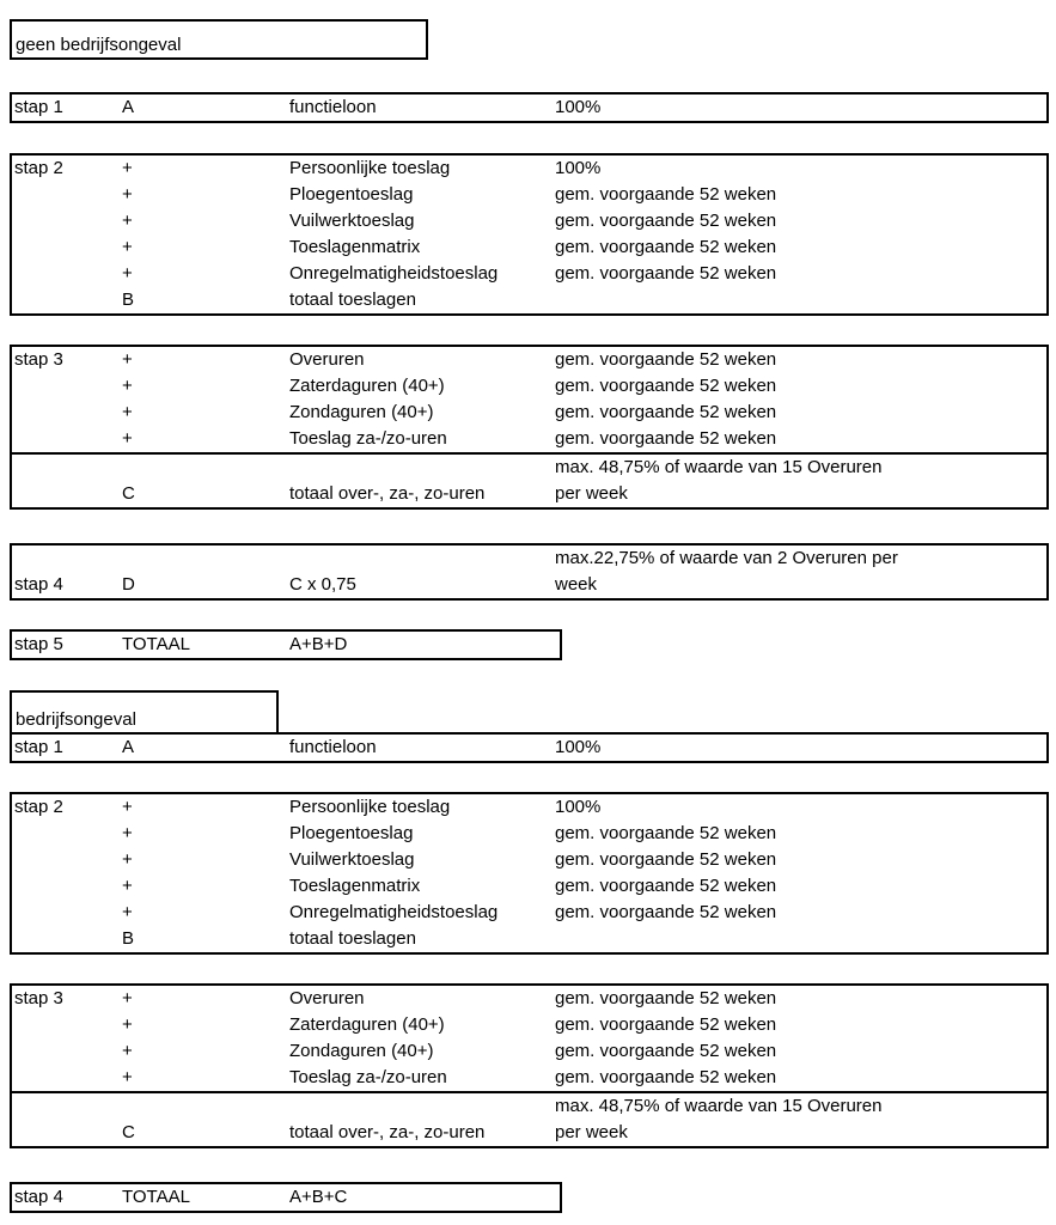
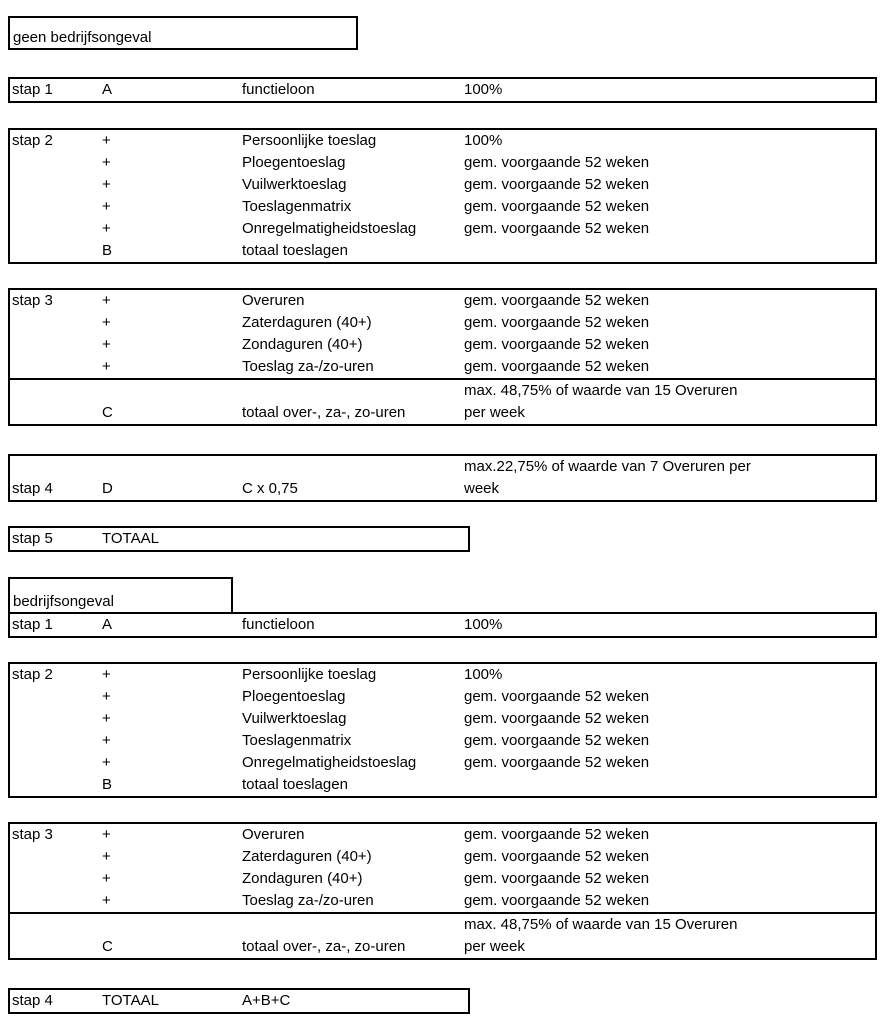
  geen bedrijfsongeval
  stap 1
  A
  functieloon
  100%
  stap 2
  +
  Persoonlijke toeslag
  100%
  +
  Ploegentoeslag
  gem. voorgaande 52 weken
  +
  Vuilwerktoeslag
  gem. voorgaande 52 weken
  +
  Toeslagenmatrix
  gem. voorgaande 52 weken
  +
  Onregelmatigheidstoeslag
  gem. voorgaande 52 weken
  B
  totaal toeslagen
  stap 3
  +
  Overuren
  gem. voorgaande 52 weken
  +
  Zaterdaguren (40+)
  gem. voorgaande 52 weken
  +
  Zondaguren (40+)
  gem. voorgaande 52 weken
  +
  Toeslag za-/zo-uren
  gem. voorgaande 52 weken
  max. 48,75% of waarde van 15 Overuren
  C
  totaal over-, za-, zo-uren
  per week
- max.22,75% of waarde van 2 Overuren per
+ max.22,75% of waarde van 7 Overuren per
  stap 4
  D
  C x 0,75
  week
  stap 5
  TOTAAL
- A+B+D
  bedrijfsongeval
  stap 1
  A
  functieloon
  100%
  stap 2
  +
  Persoonlijke toeslag
  100%
  +
  Ploegentoeslag
  gem. voorgaande 52 weken
  +
  Vuilwerktoeslag
  gem. voorgaande 52 weken
  +
  Toeslagenmatrix
  gem. voorgaande 52 weken
  +
  Onregelmatigheidstoeslag
  gem. voorgaande 52 weken
  B
  totaal toeslagen
  stap 3
  +
  Overuren
  gem. voorgaande 52 weken
  +
  Zaterdaguren (40+)
  gem. voorgaande 52 weken
  +
  Zondaguren (40+)
  gem. voorgaande 52 weken
  +
  Toeslag za-/zo-uren
  gem. voorgaande 52 weken
  max. 48,75% of waarde van 15 Overuren
  C
  totaal over-, za-, zo-uren
  per week
  stap 4
  TOTAAL
  A+B+C
